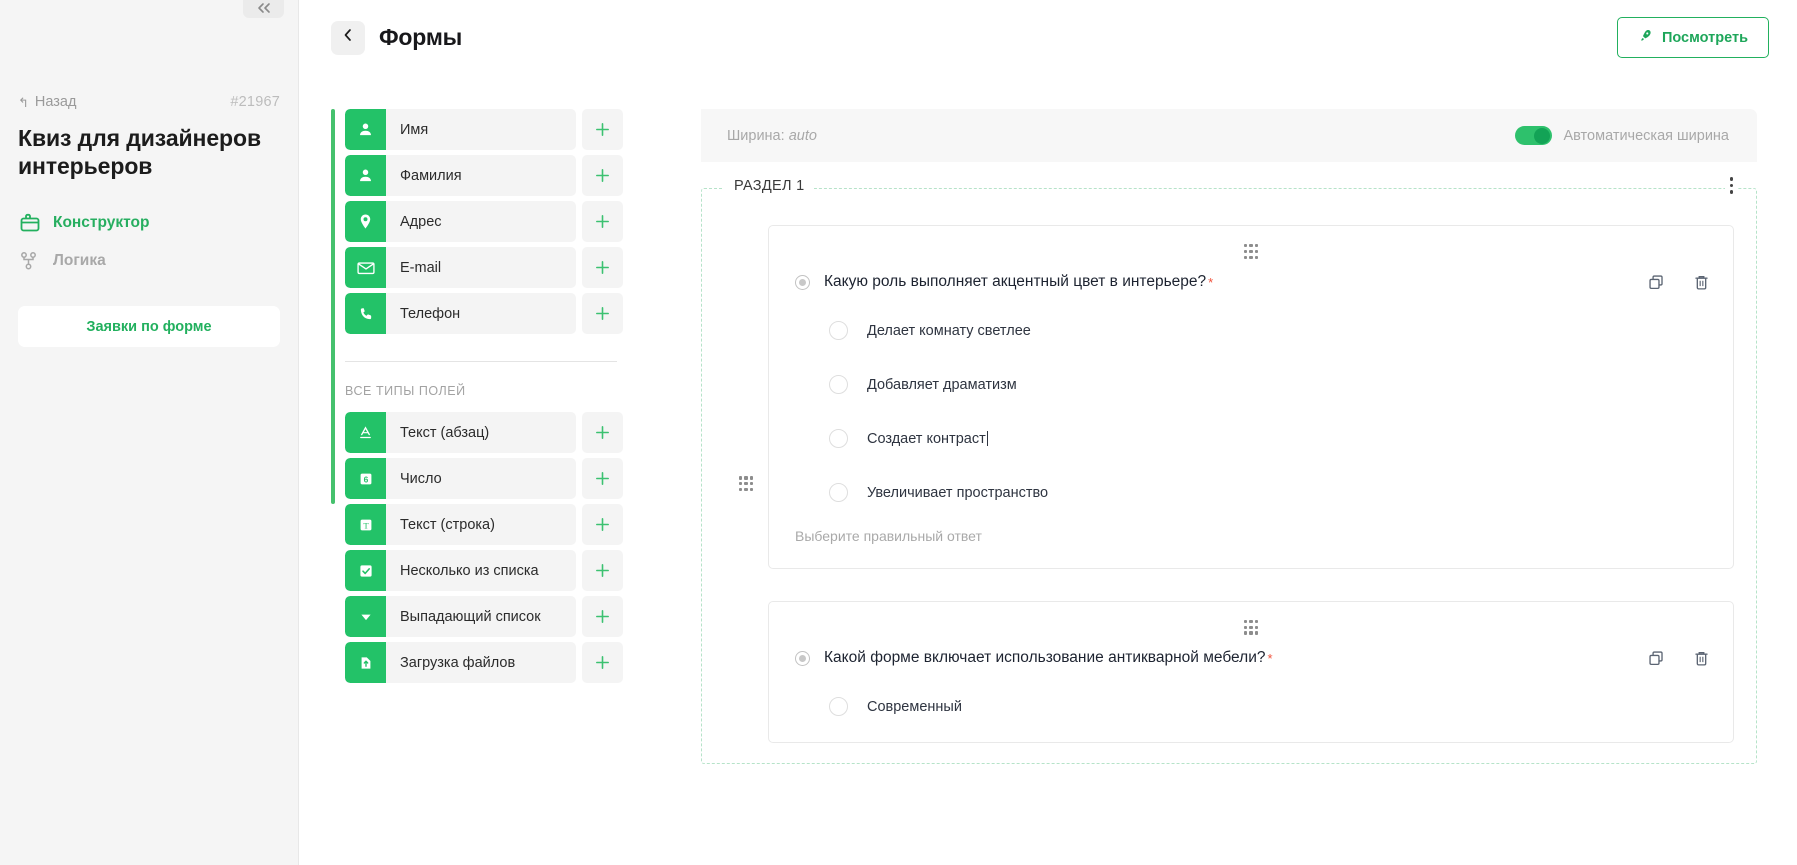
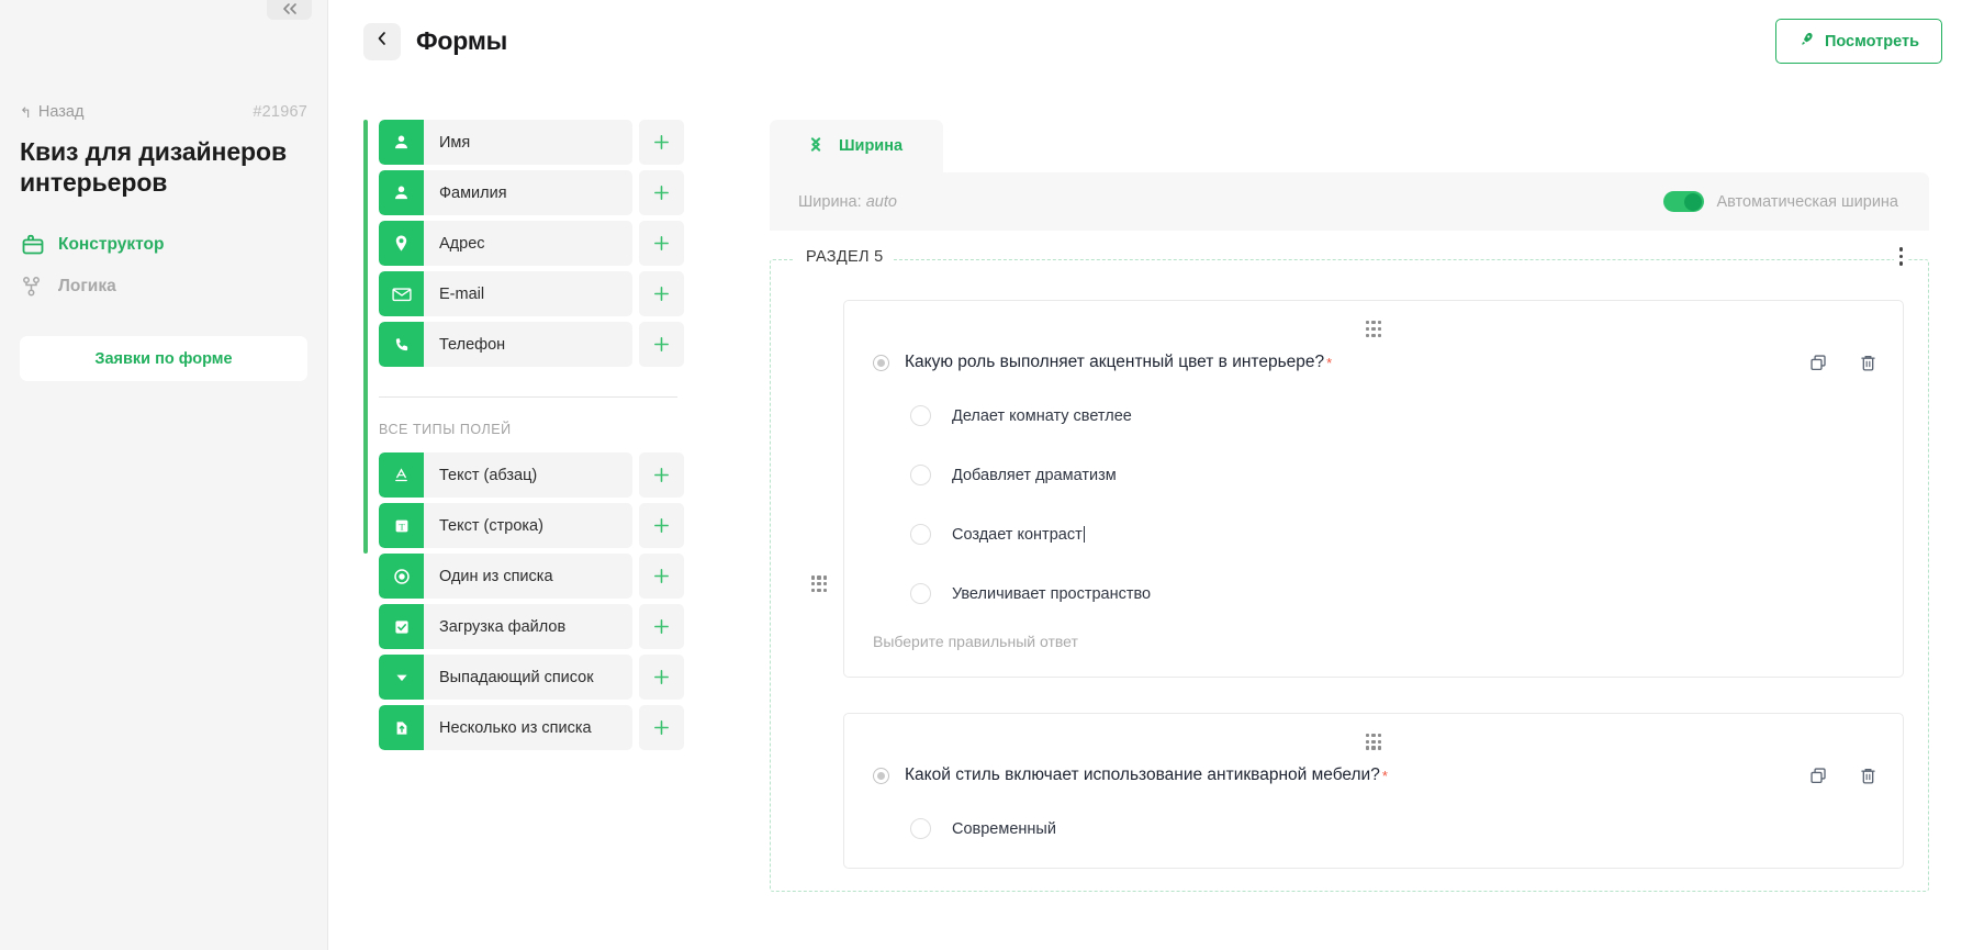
  ↰
  Назад
  #21967
  Квиз для дизайнеров интерьеров
  Конструктор
  Логика
  Заявки по форме
  Формы
  Посмотреть
  Имя
  Фамилия
  Адрес
  E-mail
  Телефон
  ВСЕ ТИПЫ ПОЛЕЙ
  Текст (абзац)
- 6
- Число
  T
  Текст (строка)
+ Один из списка
- Несколько из списка
+ Загрузка файлов
  Выпадающий список
- Загрузка файлов
+ Несколько из списка
+ Ширина
  Ширина: auto
  Автоматическая ширина
- РАЗДЕЛ 1
+ РАЗДЕЛ 5
  Какую роль выполняет акцентный цвет в интерьере?
  *
  Делает комнату светлее
  Добавляет драматизм
  Создает контраст
  Увеличивает пространство
  Выберите правильный ответ
- Какой форме включает использование антикварной мебели?
+ Какой стиль включает использование антикварной мебели?
  *
  Современный
